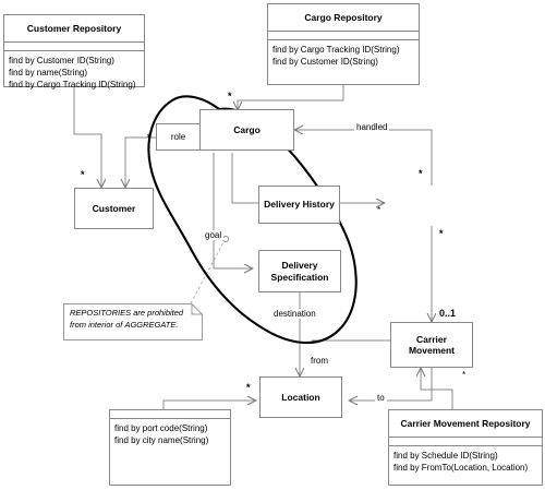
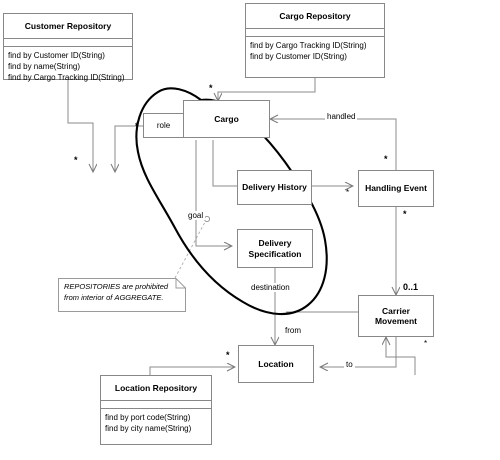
  Customer Repository
  find by Customer ID(String)
  find by name(String)
  find by Cargo Tracking ID(String)
  Cargo Repository
  find by Cargo Tracking ID(String)
  find by Customer ID(String)
+ Location Repository
  find by port code(String)
  find by city name(String)
- Carrier Movement Repository
- find by Schedule ID(String)
- find by FromTo(Location, Location)
  Cargo
- Customer
  Delivery History
+ Handling Event
  Delivery
  Specification
  Carrier
  Movement
  Location
  role
  handled
  goal
  destination
  from
  to
  *
  *
  *
  *
  *
  *
  0..1
  *
  *
  REPOSITORIES are prohibited
  from interior of AGGREGATE.
